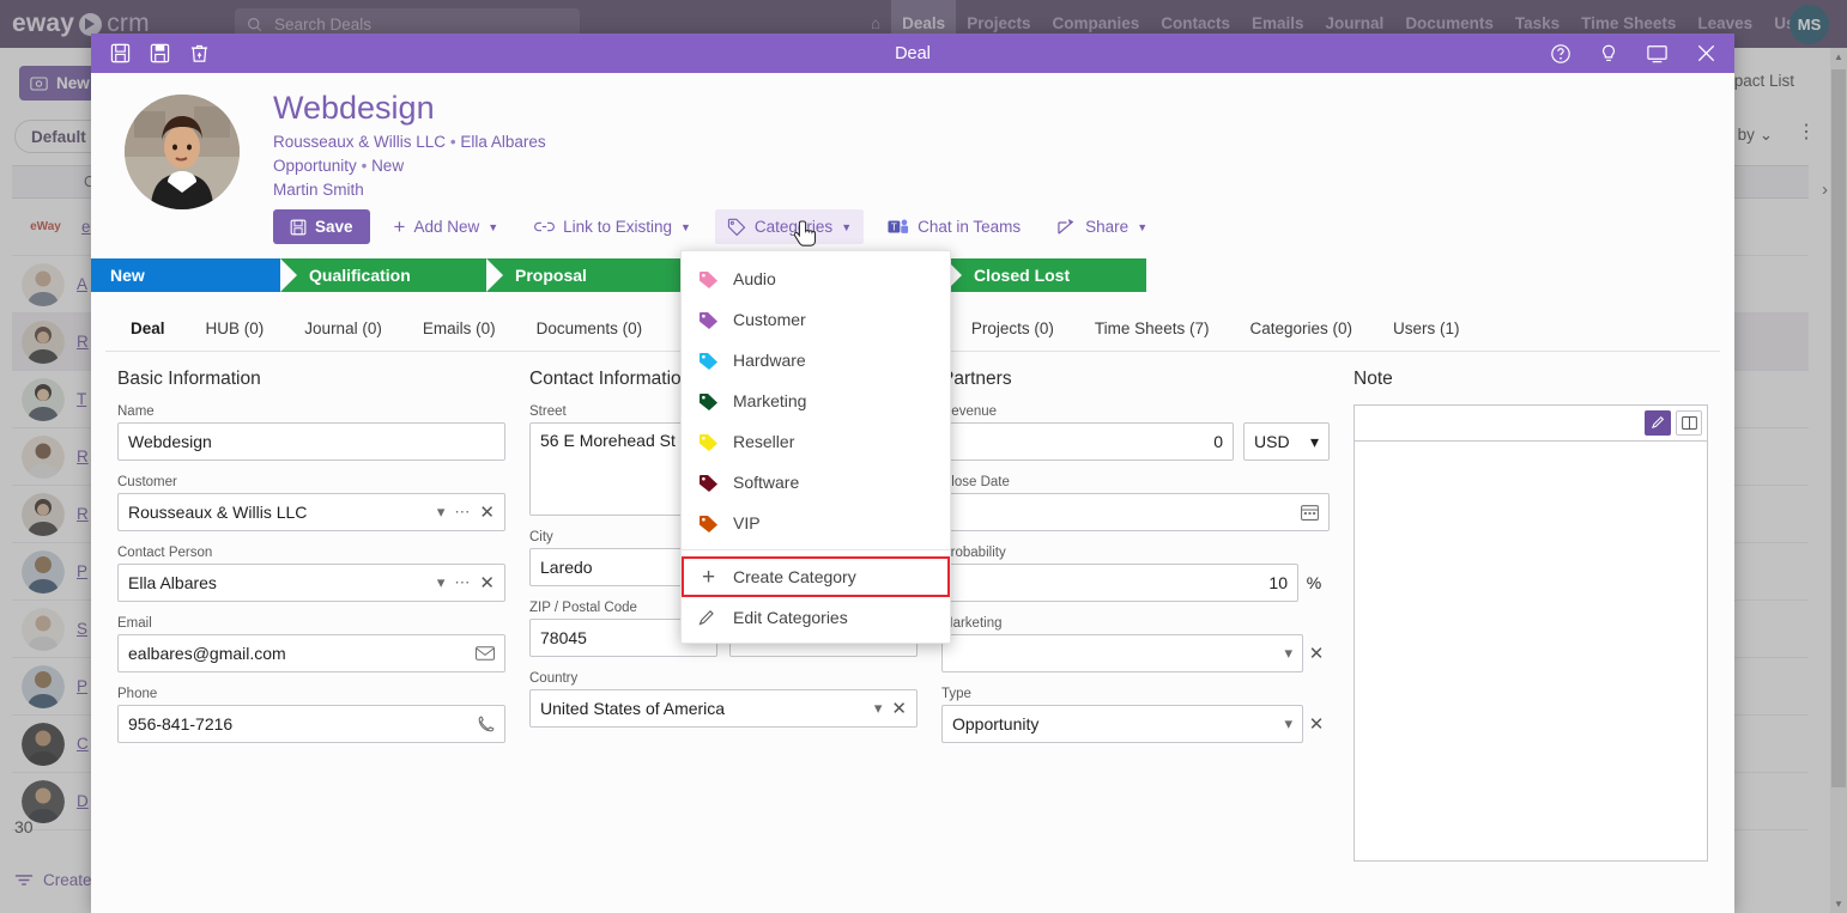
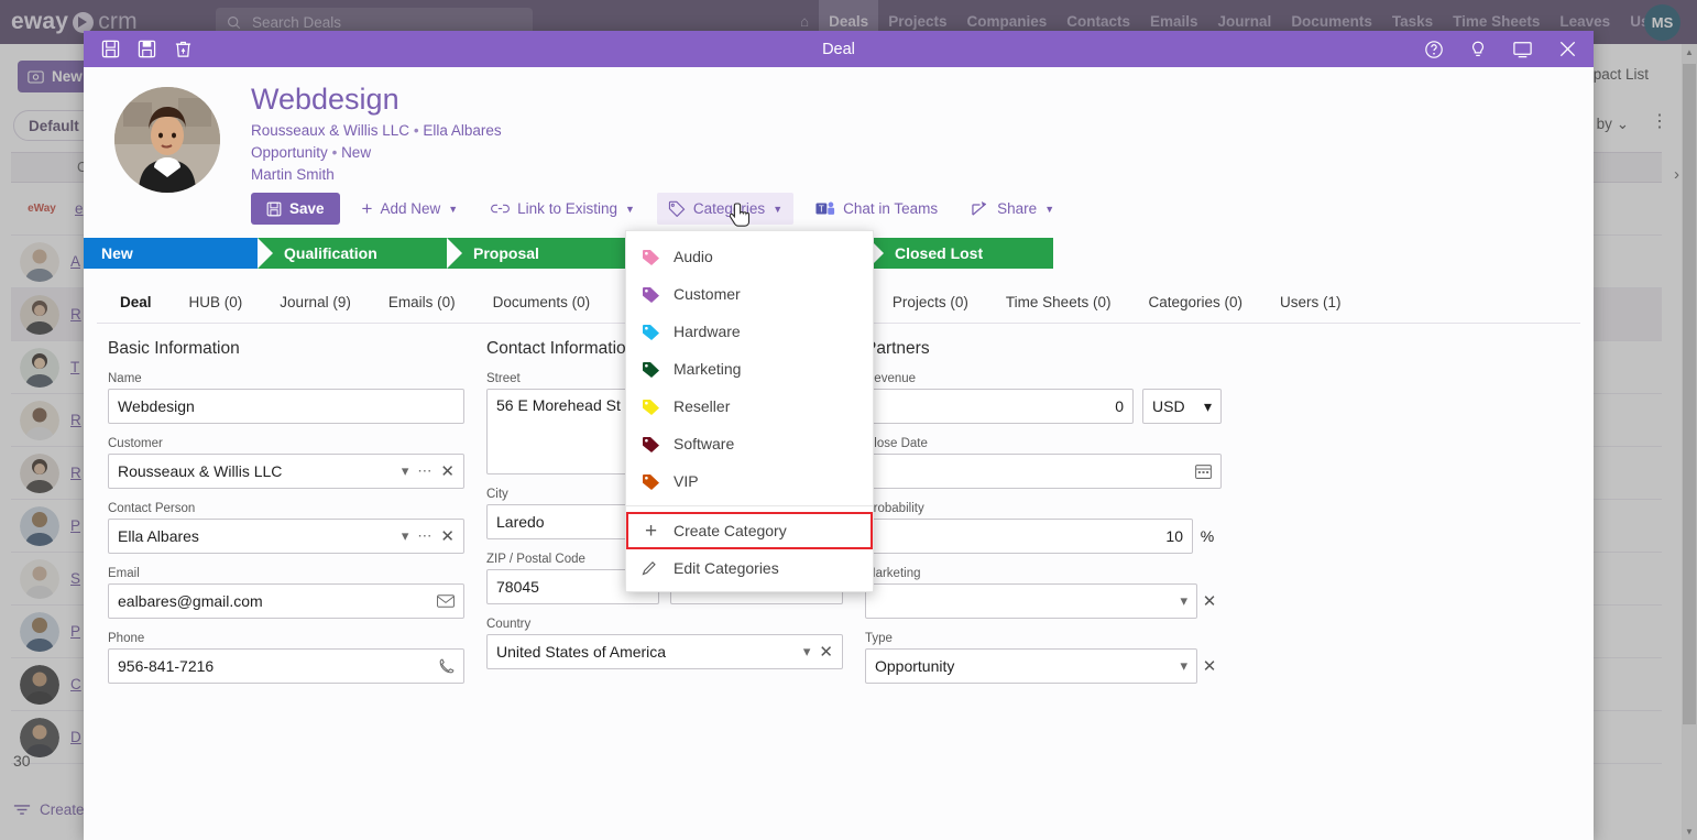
  eway
  crm
  Search Deals
  ⌂
  Deals
  Projects
  Companies
  Contacts
  Emails
  Journal
  Documents
  Tasks
  Time Sheets
  Leaves
  MS
  New
  Default
  pact List
  by ⌄
  ⋮
  ›
  C
  eWay
  e
  A
  R
  T
  R
  R
  P
  S
  P
  C
  D
  30
  Create
  ▲
  ▼
  Deal
  Webdesign
  Rousseaux & Willis LLC • Ella Albares
  Opportunity • New
  Martin Smith
  Save
  +
  Add New
  ▼
  Link to Existing
  ▼
  Categries
  ▼
  T
  Chat in Teams
  Share
  ▼
  New
  Qualification
  Proposal
  Closed Lost
  Deal
  HUB (0)
- Journal (0)
+ Journal (9)
  Emails (0)
  Documents (0)
  Projects (0)
- Time Sheets (7)
+ Time Sheets (0)
  Categories (0)
  Users (1)
  Basic Information
  Name
  Webdesign
  Customer
  Rousseaux & Willis LLC
  ▾
  ⋯
  ✕
  Contact Person
  Ella Albares
  ▾
  ⋯
  ✕
  Email
  ealbares@gmail.com
  Phone
  956-841-7216
  Contact Informatio
  Street
  56 E Morehead St
  City
  Laredo
  ZIP / Postal Code
  78045
  Country
  United States of America
  ▾
  ✕
  artners
  evenue
  0
  USD
  ▾
  lose Date
  robability
  10
  %
  arketing
  ▾
  ✕
  Type
  Opportunity
  ▾
  ✕
- Note
  Audio
  Customer
  Hardware
  Marketing
  Reseller
  Software
  VIP
  +
  Create Category
  Edit Categories
